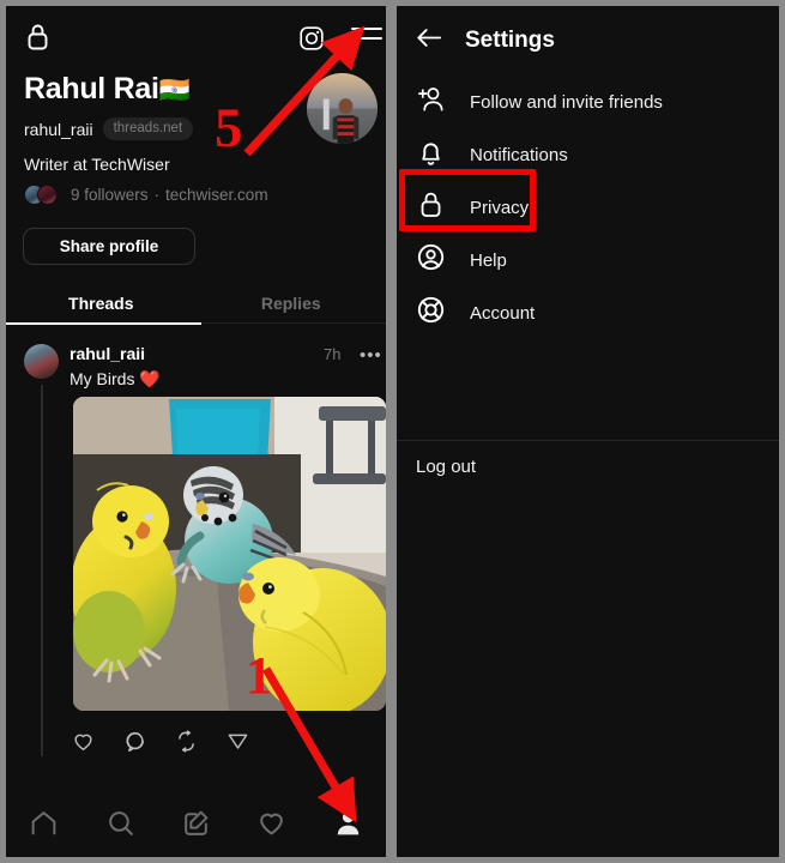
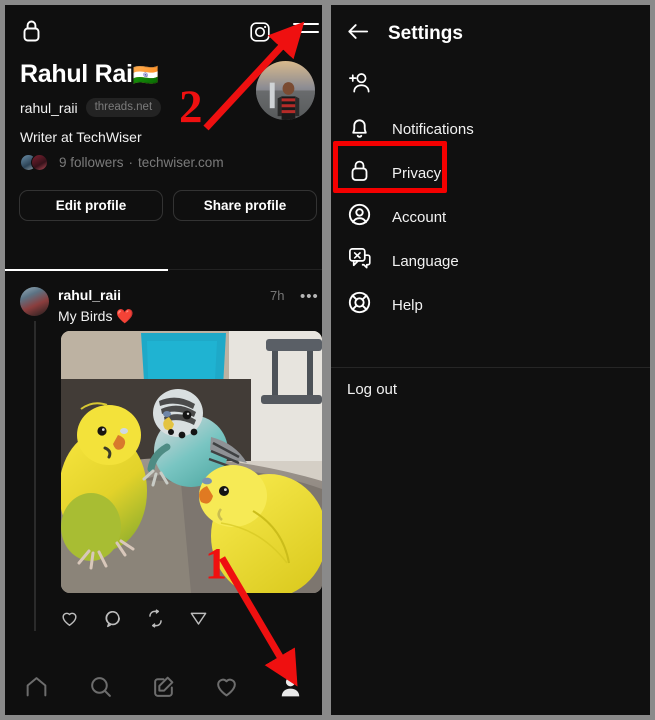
  Rahul Rai🇮🇳
  rahul_raii
  threads.net
  Writer at TechWiser
  9 followers
  ·
  techwiser.com
+ Edit profile
  Share profile
- Threads
- Replies
  rahul_raii
  7h
  •••
  My Birds ❤️
  Settings
- Follow and invite friends
  Notifications
  Privacy
- Help
+ Account
+ Language
- Account
+ Help
  Log out
- 5
+ 2
  1
